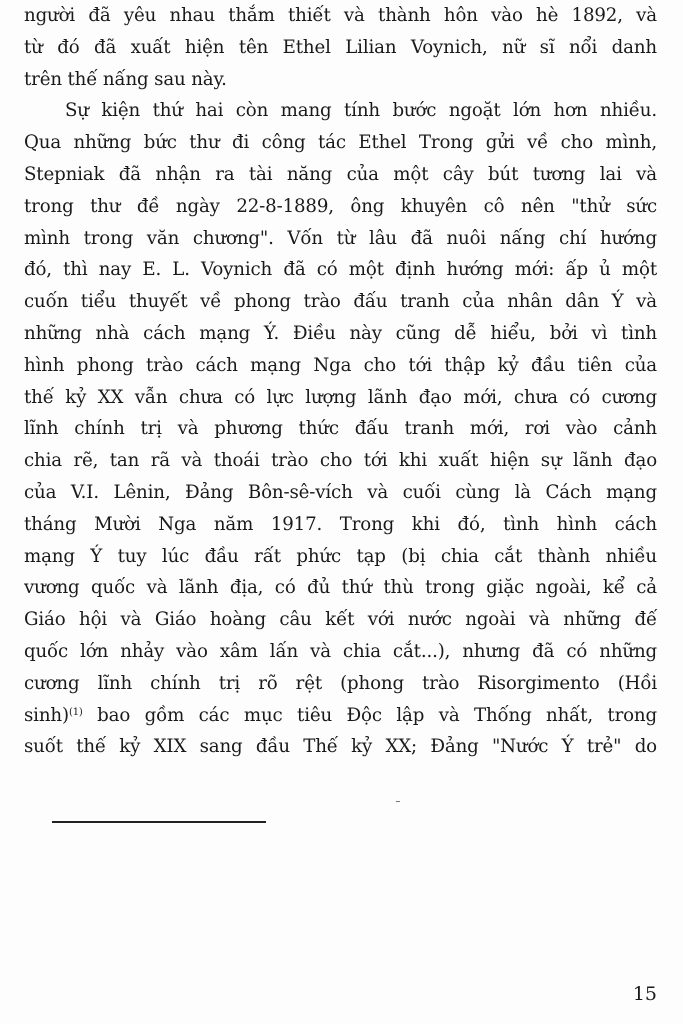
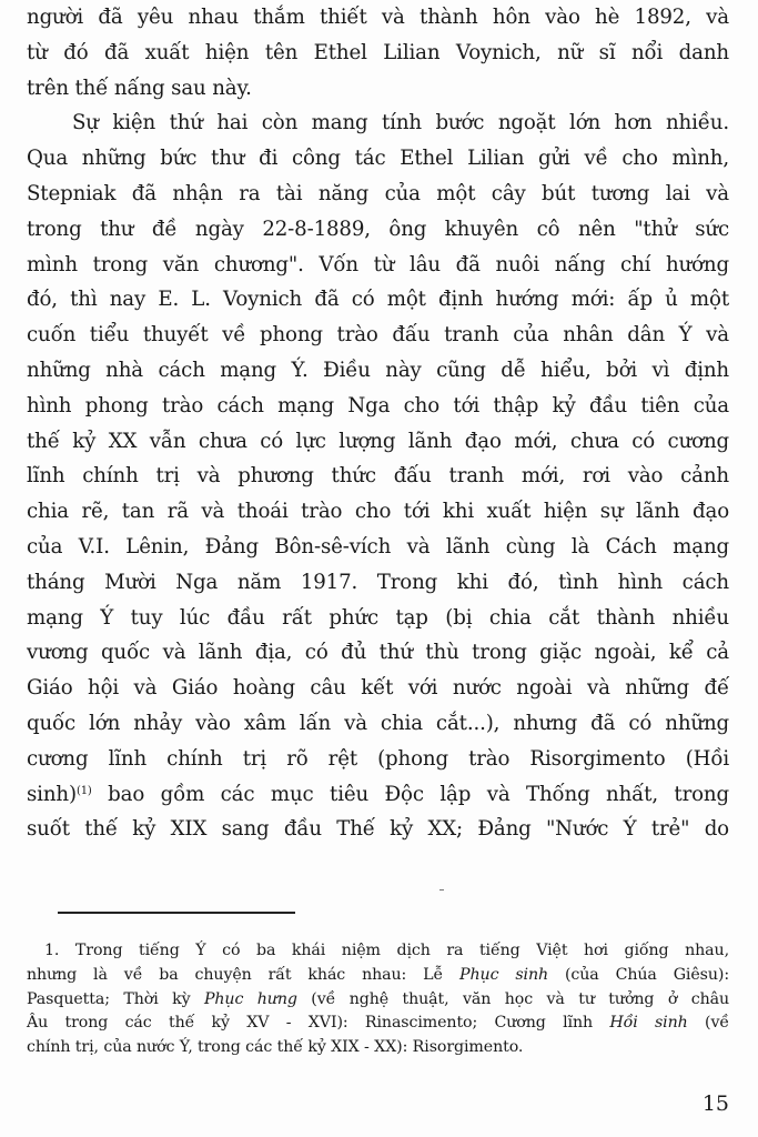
  người đã yêu nhau thắm thiết và thành hôn vào hè 1892, và
  từ đó đã xuất hiện tên Ethel Lilian Voynich, nữ sĩ nổi danh
  trên thế nấng sau này.
  Sự kiện thứ hai còn mang tính bước ngoặt lớn hơn nhiều.
- Qua những bức thư đi công tác Ethel Trong gửi về cho mình,
+ Qua những bức thư đi công tác Ethel Lilian gửi về cho mình,
  Stepniak đã nhận ra tài năng của một cây bút tương lai và
  trong thư đề ngày 22-8-1889, ông khuyên cô nên "thử sức
  mình trong văn chương". Vốn từ lâu đã nuôi nấng chí hướng
  đó, thì nay E. L. Voynich đã có một định hướng mới: ấp ủ một
  cuốn tiểu thuyết về phong trào đấu tranh của nhân dân Ý và
- những nhà cách mạng Ý. Điều này cũng dễ hiểu, bởi vì tình
+ những nhà cách mạng Ý. Điều này cũng dễ hiểu, bởi vì định
  hình phong trào cách mạng Nga cho tới thập kỷ đầu tiên của
  thế kỷ XX vẫn chưa có lực lượng lãnh đạo mới, chưa có cương
  lĩnh chính trị và phương thức đấu tranh mới, rơi vào cảnh
  chia rẽ, tan rã và thoái trào cho tới khi xuất hiện sự lãnh đạo
- của V.I. Lênin, Đảng Bôn-sê-vích và cuối cùng là Cách mạng
+ của V.I. Lênin, Đảng Bôn-sê-vích và lãnh cùng là Cách mạng
  tháng Mười Nga năm 1917. Trong khi đó, tình hình cách
  mạng Ý tuy lúc đầu rất phức tạp (bị chia cắt thành nhiều
  vương quốc và lãnh địa, có đủ thứ thù trong giặc ngoài, kể cả
  Giáo hội và Giáo hoàng câu kết với nước ngoài và những đế
  quốc lớn nhảy vào xâm lấn và chia cắt...), nhưng đã có những
  cương lĩnh chính trị rõ rệt (phong trào Risorgimento (Hồi
  sinh)(1) bao gồm các mục tiêu Độc lập và Thống nhất, trong
  suốt thế kỷ XIX sang đầu Thế kỷ XX; Đảng "Nước Ý trẻ" do
+ 1. Trong tiếng Ý có ba khái niệm dịch ra tiếng Việt hơi giống nhau,
+ nhưng là về ba chuyện rất khác nhau: Lễ Phục sinh (của Chúa Giêsu):
+ Pasquetta; Thời kỳ Phục hưng (về nghệ thuật, văn học và tư tưởng ở châu
+ Âu trong các thế kỷ XV - XVI): Rinascimento; Cương lĩnh Hồi sinh (về
+ chính trị, của nước Ý, trong các thế kỷ XIX - XX): Risorgimento.
  15
